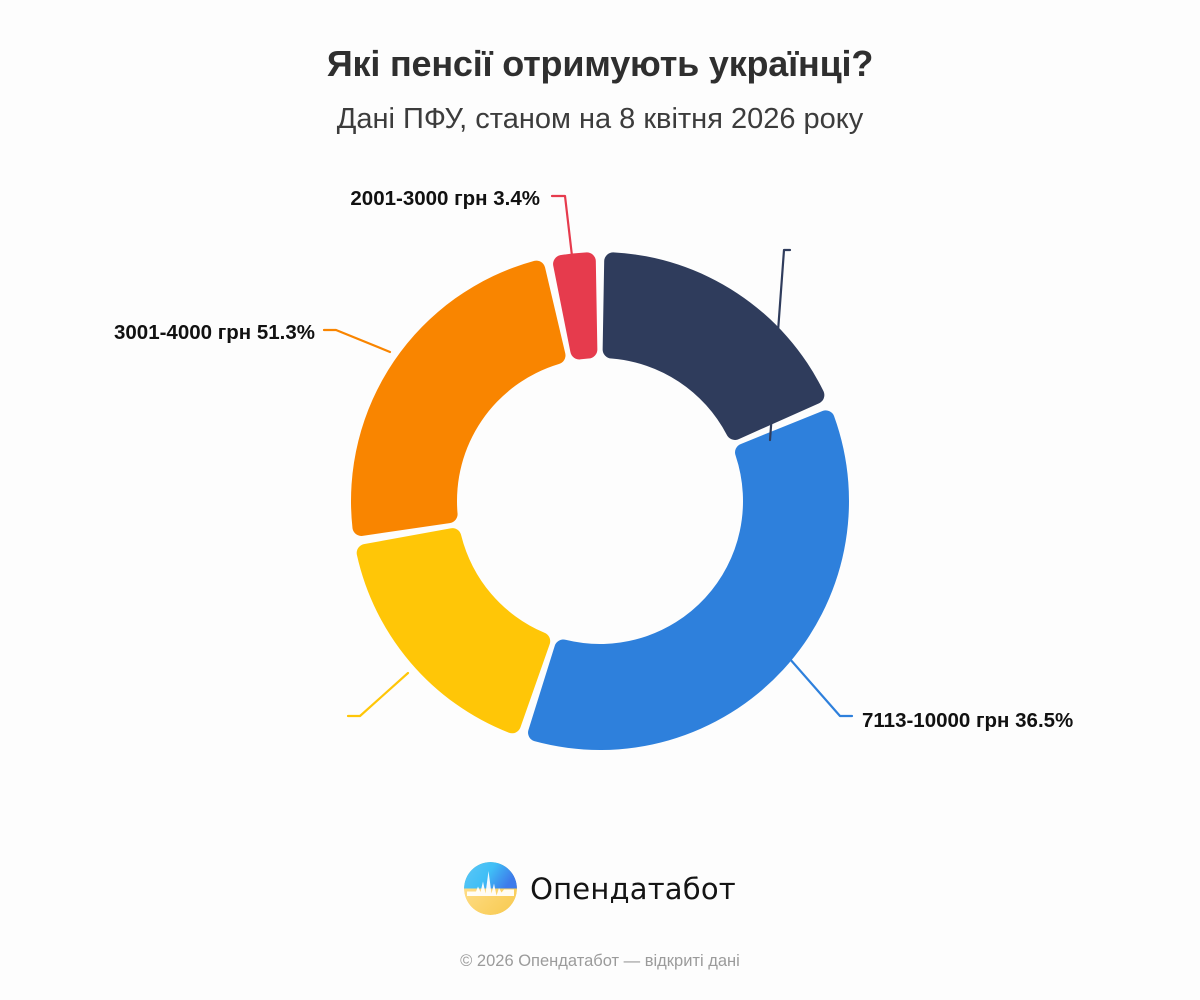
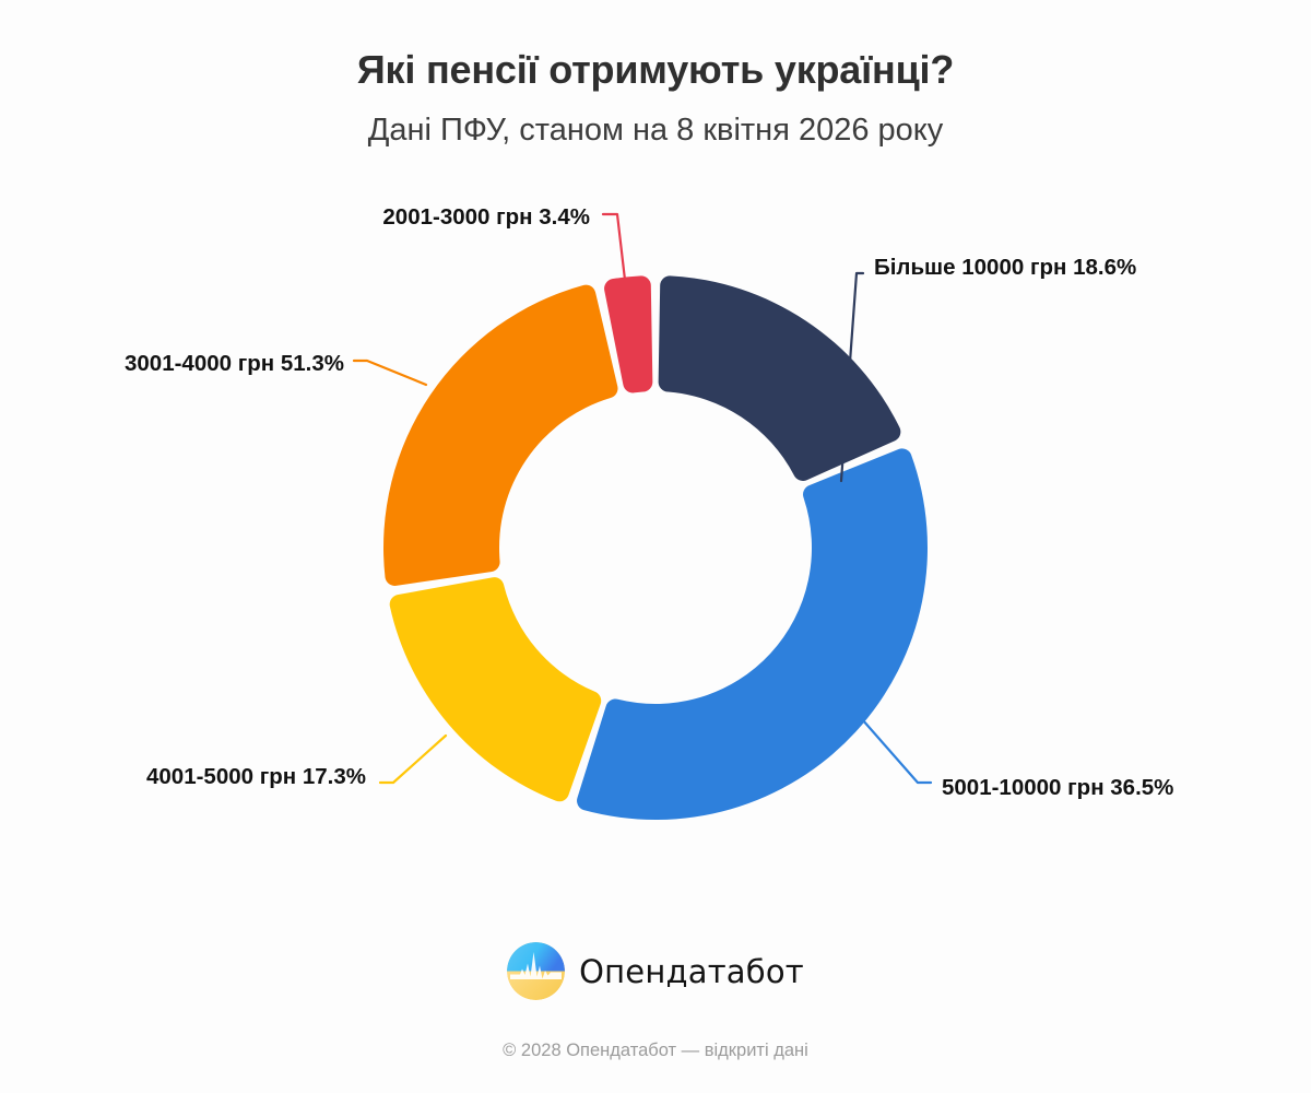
  Які пенсії отримують українці?
  Дані ПФУ, станом на 8 квітня 2026 року
  2001-3000 грн 3.4%
+ Більше 10000 грн 18.6%
  3001-4000 грн 51.3%
+ 4001-5000 грн 17.3%
- 7113-10000 грн 36.5%
+ 5001-10000 грн 36.5%
  Опендатабот
- © 2026 Опендатабот — відкриті дані
+ © 2028 Опендатабот — відкриті дані
